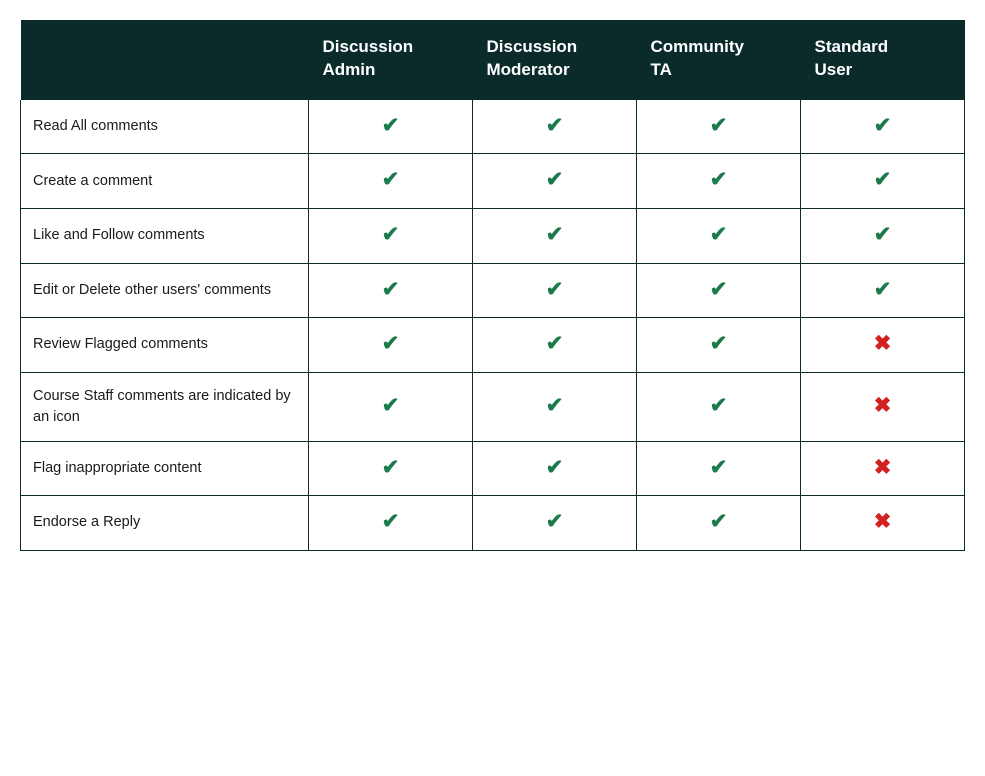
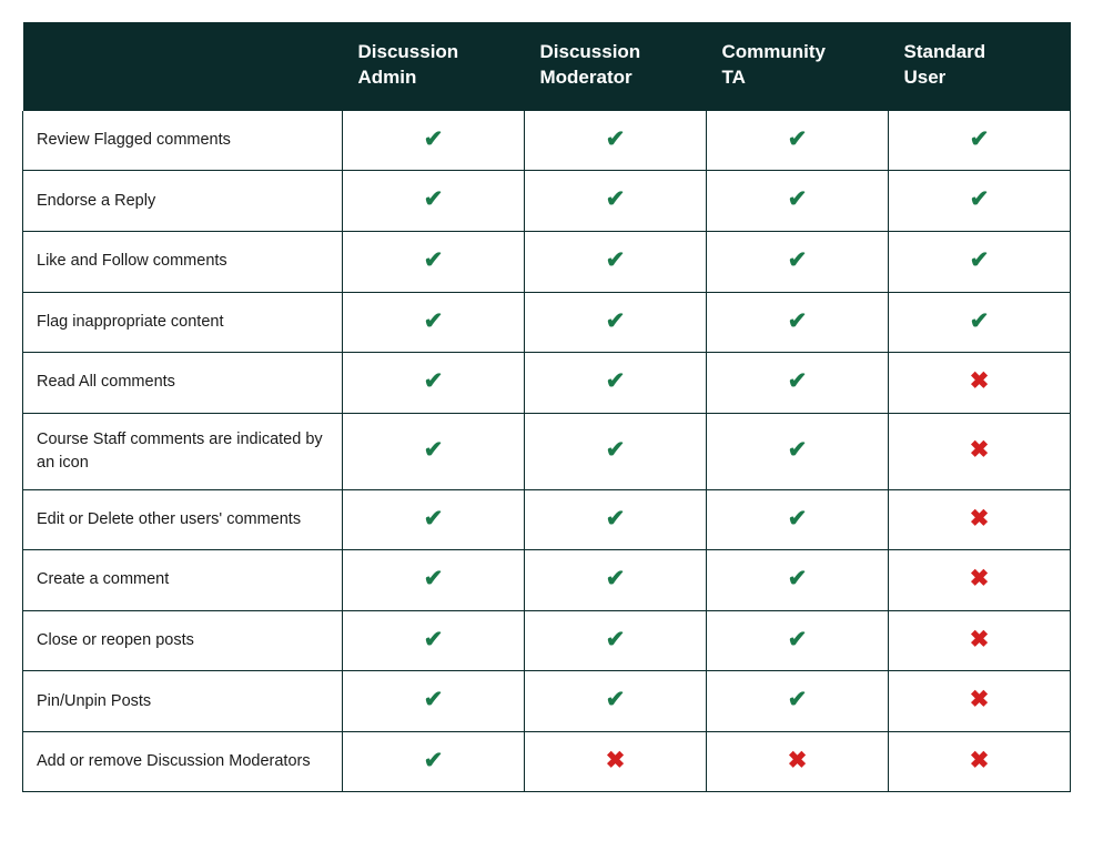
  	Discussion Admin	Discussion Moderator	Community TA	Standard User
- Read All comments	✔	✔	✔	✔
+ Review Flagged comments	✔	✔	✔	✔
- Create a comment	✔	✔	✔	✔
+ Endorse a Reply	✔	✔	✔	✔
  Like and Follow comments	✔	✔	✔	✔
- Edit or Delete other users' comments	✔	✔	✔	✔
+ Flag inappropriate content	✔	✔	✔	✔
- Review Flagged comments	✔	✔	✔	✖
+ Read All comments	✔	✔	✔	✖
  Course Staff comments are indicated by an icon	✔	✔	✔	✖
- Flag inappropriate content	✔	✔	✔	✖
+ Edit or Delete other users' comments	✔	✔	✔	✖
- Endorse a Reply	✔	✔	✔	✖
+ Create a comment	✔	✔	✔	✖
+ Close or reopen posts	✔	✔	✔	✖
+ Pin/Unpin Posts	✔	✔	✔	✖
+ Add or remove Discussion Moderators	✔	✖	✖	✖
